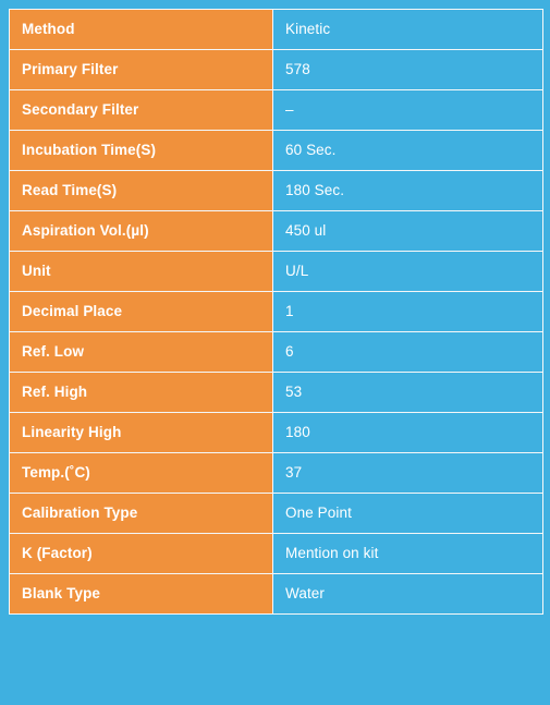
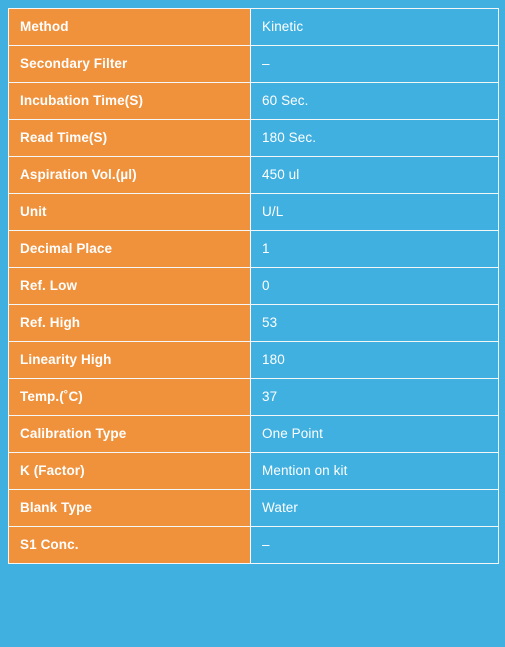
  Method	Kinetic
- Primary Filter	578
  Secondary Filter	–
  Incubation Time(S)	60 Sec.
  Read Time(S)	180 Sec.
  Aspiration Vol.(µl)	450 ul
  Unit	U/L
  Decimal Place	1
- Ref. Low	6
+ Ref. Low	0
  Ref. High	53
  Linearity High	180
  Temp.(˚C)	37
  Calibration Type	One Point
  K (Factor)	Mention on kit
  Blank Type	Water
+ S1 Conc.	–
